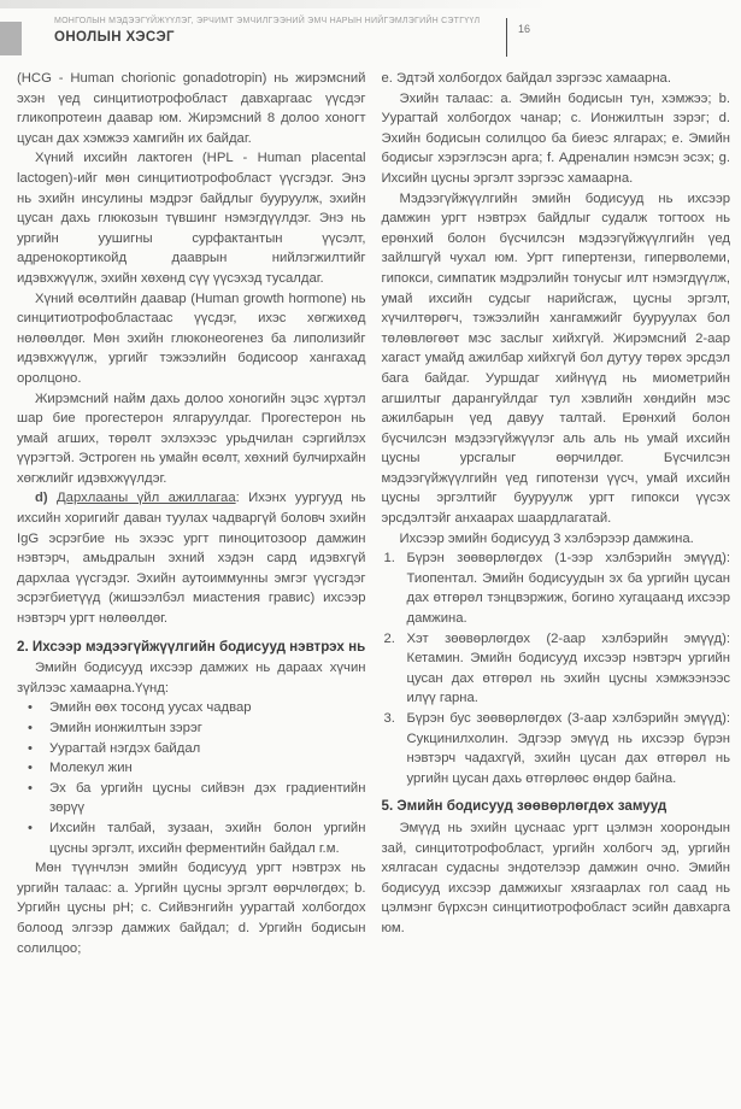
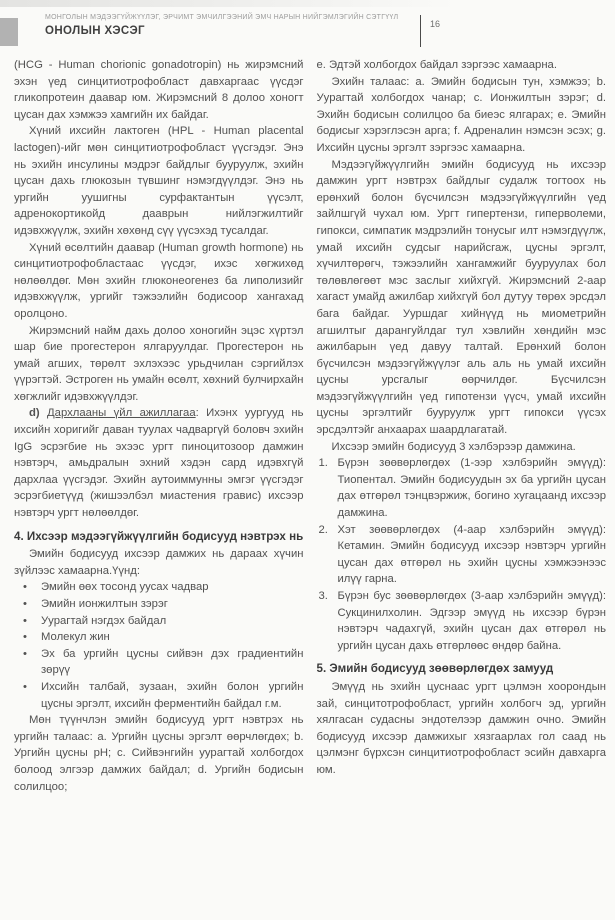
  ОНОЛЫН ХЭСЭГ
  16
  (HCG - Human chorionic gonadotropin) нь жирэмсний эхэн үед синцитиотрофобласт давхаргаас үүсдэг гликопротеин даавар юм. Жирэмсний 8 долоо хоногт цусан дах хэмжээ хамгийн их байдаг.
  Хүний ихсийн лактоген (HPL - Human placental lactogen)-ийг мөн синцитиотрофобласт үүсгэдэг. Энэ нь эхийн инсулины мэдрэг байдлыг бууруулж, эхийн цусан дахь глюкозын түвшинг нэмэгдүүлдэг. Энэ нь ургийн уушигны сурфактантын үүсэлт, адренокортикойд дааврын нийлэгжилтийг идэвхжүүлж, эхийн хөхөнд сүү үүсэхэд тусалдаг.
  Хүний өсөлтийн даавар (Human growth hormone) нь синцитиотрофобластаас үүсдэг, ихэс хөгжихөд нөлөөлдөг. Мөн эхийн глюконеогенез ба липолизийг идэвхжүүлж, ургийг тэжээлийн бодисоор хангахад оролцоно.
  Жирэмсний найм дахь долоо хоногийн эцэс хүртэл шар бие прогестерон ялгаруулдаг. Прогестерон нь умай агших, төрөлт эхлэхээс урьдчилан сэргийлэх үүрэгтэй. Эстроген нь умайн өсөлт, хөхний булчирхайн хөгжлийг идэвхжүүлдэг.
  d) Дархлааны үйл ажиллагаа: Ихэнх уургууд нь ихсийн хоригийг даван туулах чадваргүй боловч эхийн IgG эсрэгбие нь эхээс ургт пиноцитозоор дамжин нэвтэрч, амьдралын эхний хэдэн сард идэвхгүй дархлаа үүсгэдэг. Эхийн аутоиммунны эмгэг үүсгэдэг эсрэгбиетүүд (жишээлбэл миастения гравис) ихсээр нэвтэрч ургт нөлөөлдөг.
- 2. Ихсээр мэдээгүйжүүлгийн бодисууд нэвтрэх нь
+ 4. Ихсээр мэдээгүйжүүлгийн бодисууд нэвтрэх нь
  Эмийн бодисууд ихсээр дамжих нь дараах хүчин зүйлээс хамаарна.Үүнд:
  Эмийн өөх тосонд уусах чадвар
  Эмийн ионжилтын зэрэг
  Уурагтай нэгдэх байдал
  Молекул жин
  Эх ба ургийн цусны сийвэн дэх градиентийн зөрүү
  Ихсийн талбай, зузаан, эхийн болон ургийн цусны эргэлт, ихсийн ферментийн байдал г.м.
  Мөн түүнчлэн эмийн бодисууд ургт нэвтрэх нь ургийн талаас: a. Ургийн цусны эргэлт өөрчлөгдөх; b. Ургийн цусны pH; c. Сийвэнгийн уурагтай холбогдох болоод элгээр дамжих байдал; d. Ургийн бодисын солилцоо;
  e. Эдтэй холбогдох байдал зэргээс хамаарна.
  Эхийн талаас: a. Эмийн бодисын тун, хэмжээ; b. Уурагтай холбогдох чанар; c. Ионжилтын зэрэг; d. Эхийн бодисын солилцоо ба биеэс ялгарах; e. Эмийн бодисыг хэрэглэсэн арга; f. Адреналин нэмсэн эсэх; g. Ихсийн цусны эргэлт зэргээс хамаарна.
  Мэдээгүйжүүлгийн эмийн бодисууд нь ихсээр дамжин ургт нэвтрэх байдлыг судалж тогтоох нь ерөнхий болон бүсчилсэн мэдээгүйжүүлгийн үед зайлшгүй чухал юм. Ургт гипертензи, гиперволеми, гипокси, симпатик мэдрэлийн тонусыг илт нэмэгдүүлж, умай ихсийн судсыг нарийсгаж, цусны эргэлт, хүчилтөрөгч, тэжээлийн хангамжийг бууруулах бол төлөвлөгөөт мэс заслыг хийхгүй. Жирэмсний 2-аар хагаст умайд ажилбар хийхгүй бол дутуу төрөх эрсдэл бага байдаг. Ууршдаг хийнүүд нь миометрийн агшилтыг дарангуйлдаг тул хэвлийн хөндийн мэс ажилбарын үед давуу талтай. Ерөнхий болон бүсчилсэн мэдээгүйжүүлэг аль аль нь умай ихсийн цусны урсгалыг өөрчилдөг. Бүсчилсэн мэдээгүйжүүлгийн үед гипотензи үүсч, умай ихсийн цусны эргэлтийг бууруулж ургт гипокси үүсэх эрсдэлтэйг анхаарах шаардлагатай.
  Ихсээр эмийн бодисууд 3 хэлбэрээр дамжина.
  1.
  Бүрэн зөөвөрлөгдөх (1-ээр хэлбэрийн эмүүд): Тиопентал. Эмийн бодисуудын эх ба ургийн цусан дах өтгөрөл тэнцвэржиж, богино хугацаанд ихсээр дамжина.
  2.
- Хэт зөөвөрлөгдөх (2-аар хэлбэрийн эмүүд): Кетамин. Эмийн бодисууд ихсээр нэвтэрч ургийн цусан дах өтгөрөл нь эхийн цусны хэмжээнээс илүү гарна.
+ Хэт зөөвөрлөгдөх (4-аар хэлбэрийн эмүүд): Кетамин. Эмийн бодисууд ихсээр нэвтэрч ургийн цусан дах өтгөрөл нь эхийн цусны хэмжээнээс илүү гарна.
  3.
  Бүрэн бус зөөвөрлөгдөх (3-аар хэлбэрийн эмүүд): Сукцинилхолин. Эдгээр эмүүд нь ихсээр бүрэн нэвтэрч чадахгүй, эхийн цусан дах өтгөрөл нь ургийн цусан дахь өтгөрлөөс өндөр байна.
  5. Эмийн бодисууд зөөвөрлөгдөх замууд
  Эмүүд нь эхийн цуснаас ургт цэлмэн хоорондын зай, синцитотрофобласт, ургийн холбогч эд, ургийн хялгасан судасны эндотелээр дамжин очно. Эмийн бодисууд ихсээр дамжихыг хязгаарлах гол саад нь цэлмэнг бүрхсэн синцитиотрофобласт эсийн давхарга юм.
